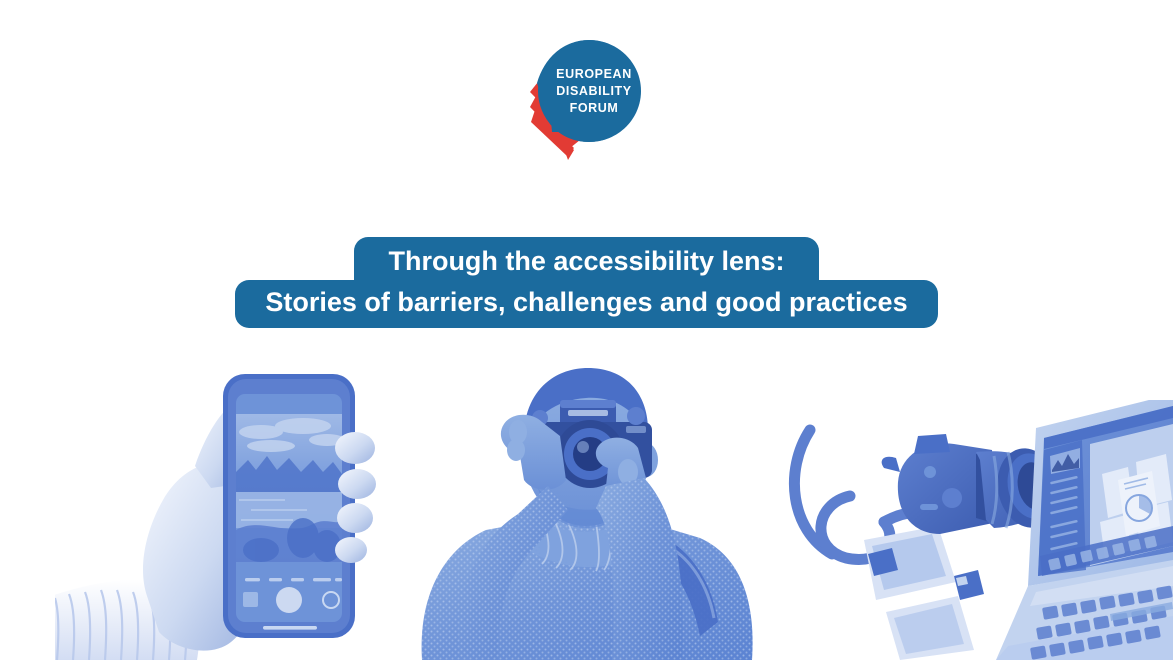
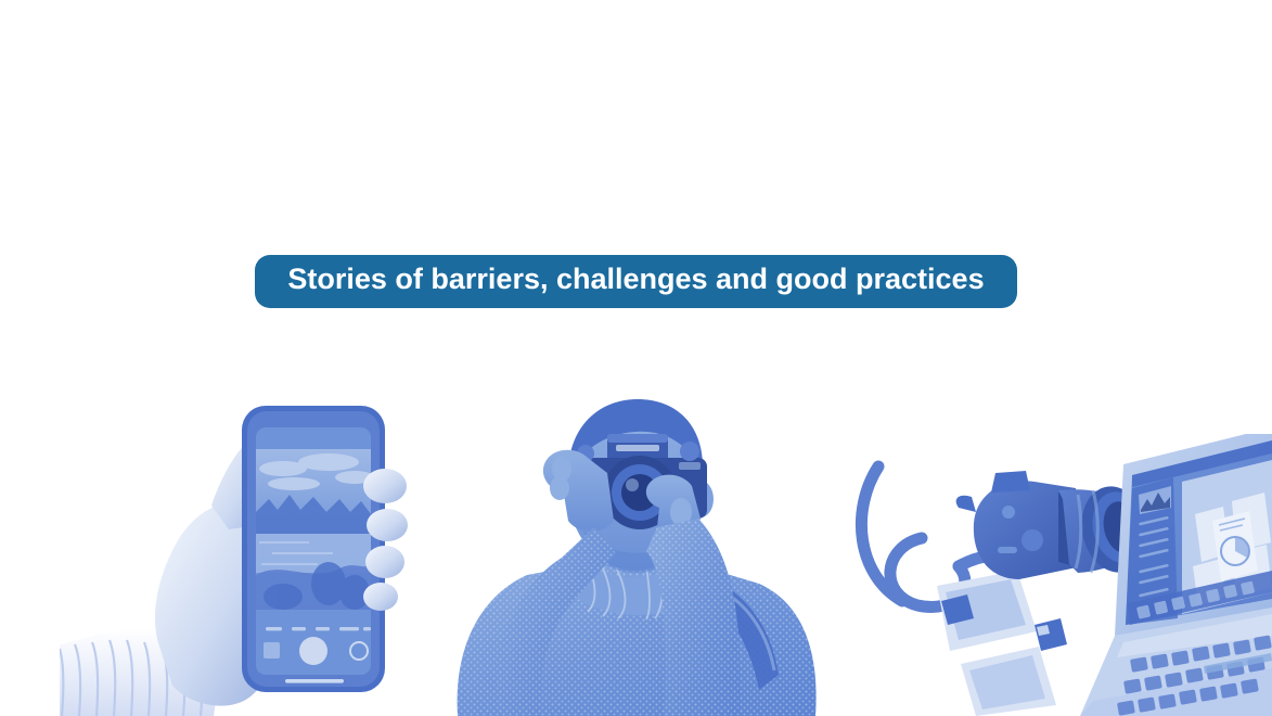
- EUROPEAN
- DISABILITY
- FORUM
- Through the accessibility lens:
  Stories of barriers, challenges and good practices
